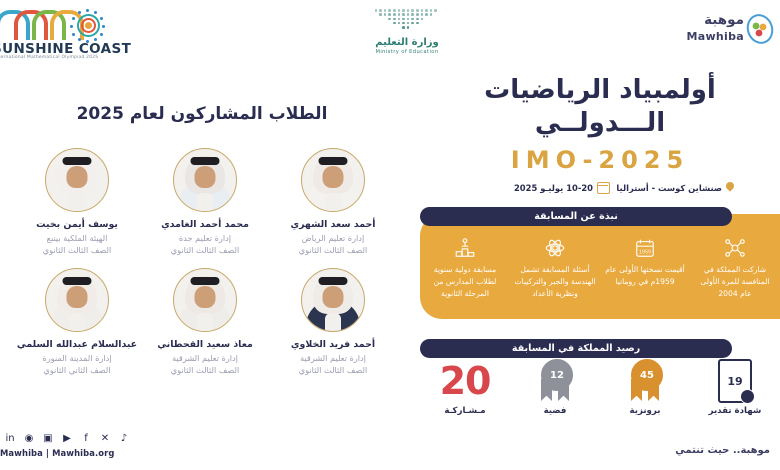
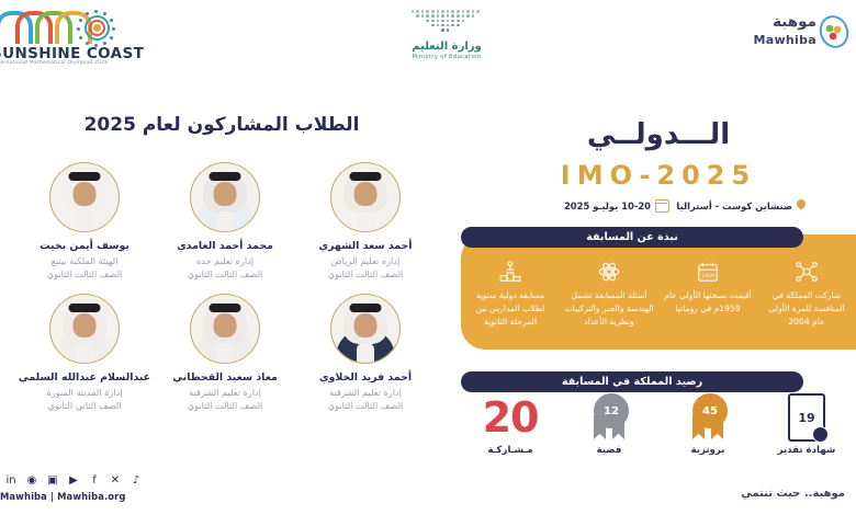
  UNSHINE COAST
  وزارة التعليم
  موهبة
  Mawhiba
  الطلاب المشاركون لعام 2025
  أحمد سعد الشهري
  إدارة تعليم الرياض
  الصف الثالث الثانوي
  محمد أحمد الغامدي
  إدارة تعليم جدة
  الصف الثالث الثانوي
  يوسف أيمن بخيت
  الهيئة الملكية بينبع
  الصف الثالث الثانوي
  أحمد فريد الخلاوي
  إدارة تعليم الشرقية
  الصف الثالث الثانوي
  معاذ سعيد القحطاني
  إدارة تعليم الشرقية
  الصف الثالث الثانوي
  عبدالسلام عبدالله السلمي
  إدارة المدينة المنورة
  الصف الثاني الثانوي
- أولمبياد الرياضيات
  الـــدولــي
  IMO-2025
  صنشاين كوست - أستراليا
  10-20 يوليـو 2025
  نبذة عن المسابقة
  شاركت المملكة في المنافسة للمرة الأولى عام 2004
  أقيمت نسختها الأولى عام 1959م في رومانيا
  أسئلة المسابقة تشمل الهندسة والجبر والتركيبات ونظرية الأعداد
  مسابقة دولية سنوية لطلاب المدارس من المرحلة الثانوية
  رصيد المملكة في المسابقة
  19
  شهادة تقدير
  45
  برونزية
  12
  فضية
  20
  مـشـاركـة
  in
  ◉
  ▣
  ▶
  f
  ✕
  ♪
  Mawhiba | Mawhiba.org
  موهبة.. حيث تنتمي
